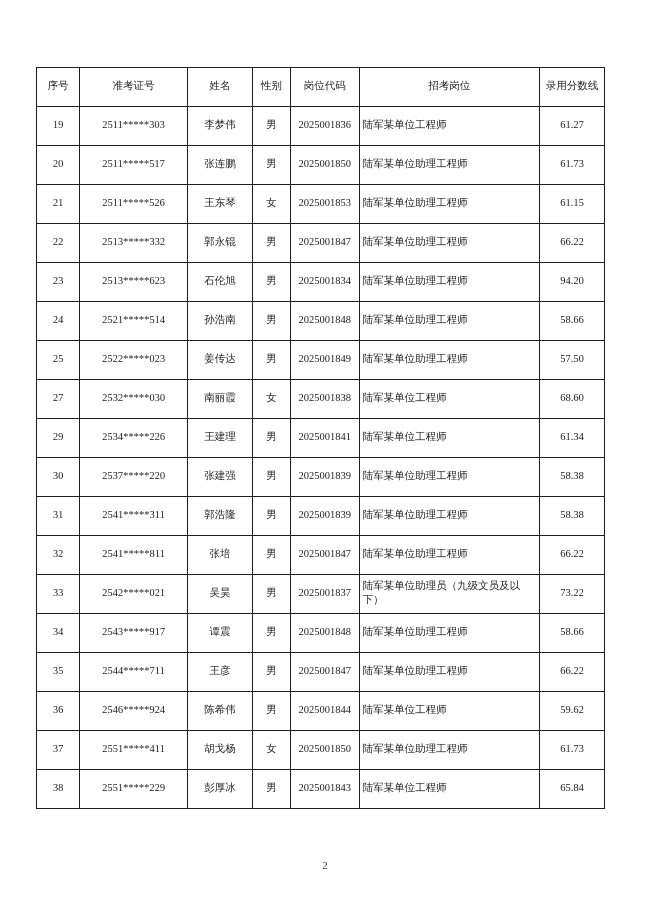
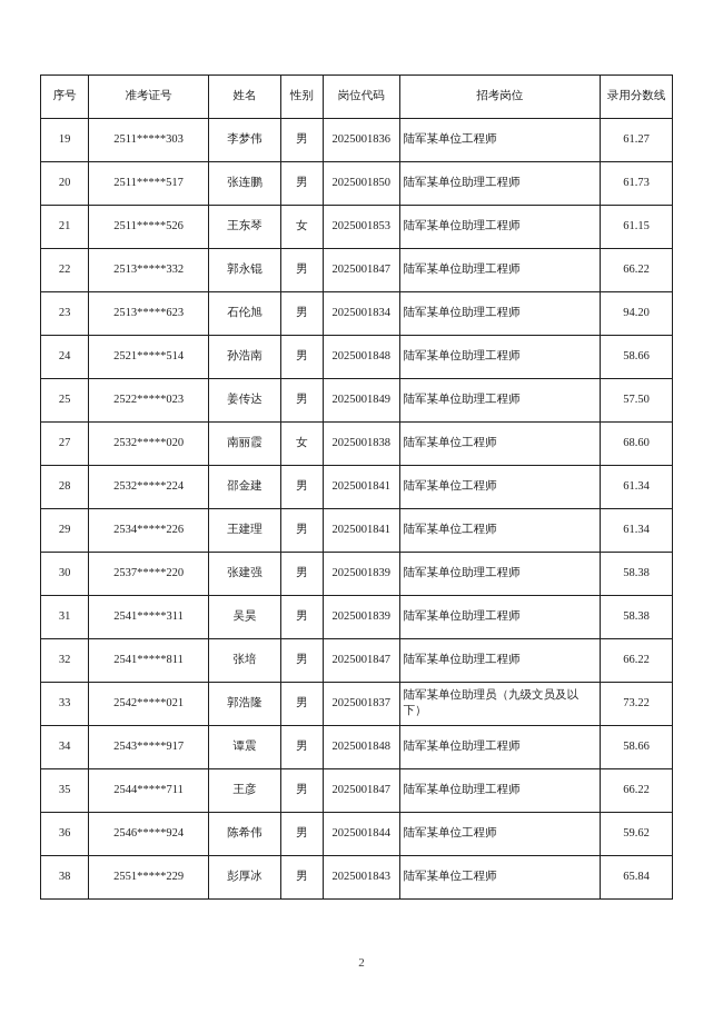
  序号	准考证号	姓名	性别	岗位代码	招考岗位	录用分数线
  19	2511*****303	李梦伟	男	2025001836	陆军某单位工程师	61.27
  20	2511*****517	张连鹏	男	2025001850	陆军某单位助理工程师	61.73
  21	2511*****526	王东琴	女	2025001853	陆军某单位助理工程师	61.15
  22	2513*****332	郭永锟	男	2025001847	陆军某单位助理工程师	66.22
  23	2513*****623	石伦旭	男	2025001834	陆军某单位助理工程师	94.20
  24	2521*****514	孙浩南	男	2025001848	陆军某单位助理工程师	58.66
  25	2522*****023	姜传达	男	2025001849	陆军某单位助理工程师	57.50
- 27	2532*****030	南丽霞	女	2025001838	陆军某单位工程师	68.60
+ 27	2532*****020	南丽霞	女	2025001838	陆军某单位工程师	68.60
+ 28	2532*****224	邵金建	男	2025001841	陆军某单位工程师	61.34
  29	2534*****226	王建理	男	2025001841	陆军某单位工程师	61.34
  30	2537*****220	张建强	男	2025001839	陆军某单位助理工程师	58.38
- 31	2541*****311	郭浩隆	男	2025001839	陆军某单位助理工程师	58.38
+ 31	2541*****311	吴昊	男	2025001839	陆军某单位助理工程师	58.38
  32	2541*****811	张培	男	2025001847	陆军某单位助理工程师	66.22
- 33	2542*****021	吴昊	男	2025001837	陆军某单位助理员（九级文员及以下）	73.22
+ 33	2542*****021	郭浩隆	男	2025001837	陆军某单位助理员（九级文员及以下）	73.22
  34	2543*****917	谭震	男	2025001848	陆军某单位助理工程师	58.66
  35	2544*****711	王彦	男	2025001847	陆军某单位助理工程师	66.22
  36	2546*****924	陈希伟	男	2025001844	陆军某单位工程师	59.62
- 37	2551*****411	胡戈杨	女	2025001850	陆军某单位助理工程师	61.73
  38	2551*****229	彭厚冰	男	2025001843	陆军某单位工程师	65.84
  2
